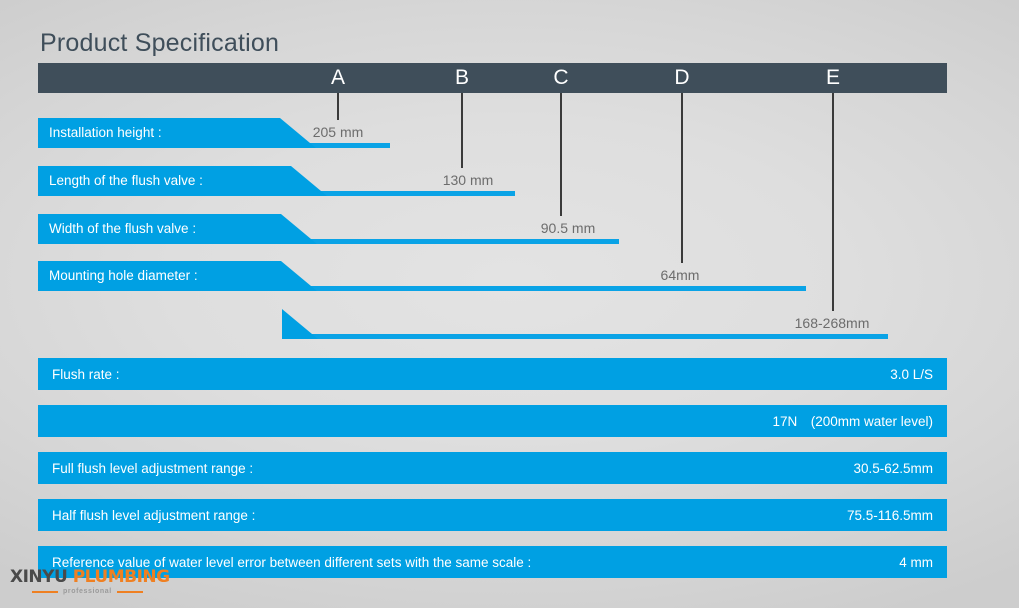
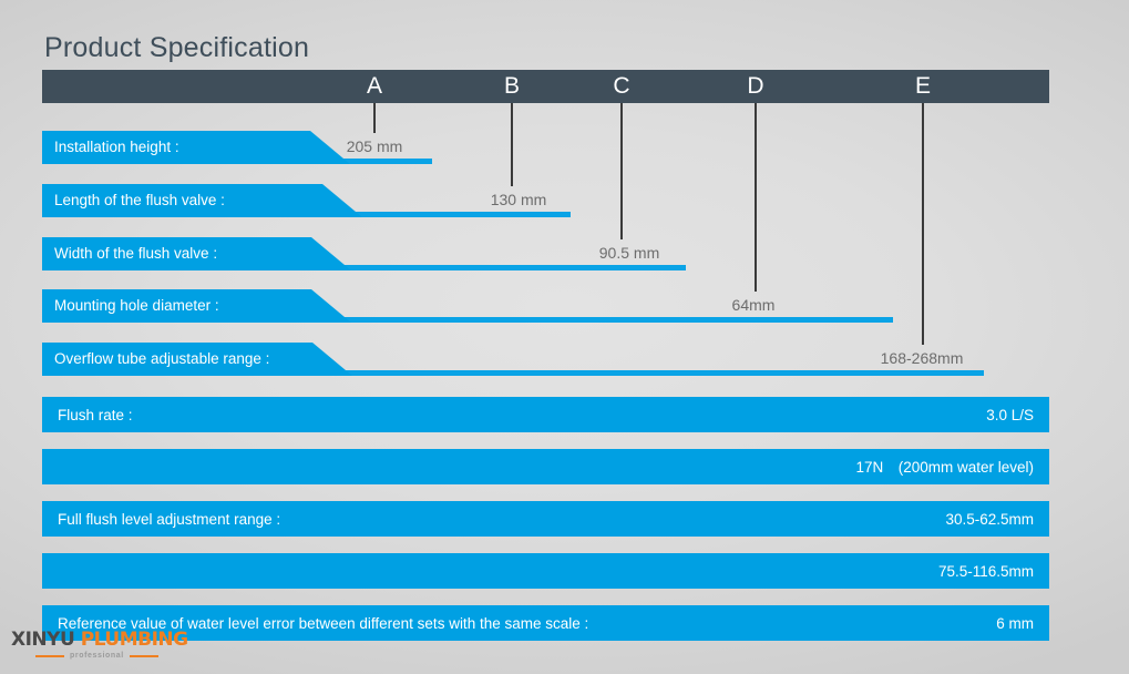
  Product Specification
  A
  B
  C
  D
  E
  Installation height :
  205 mm
  Length of the flush valve :
  130 mm
  Width of the flush valve :
  90.5 mm
  Mounting hole diameter :
  64mm
+ Overflow tube adjustable range :
  168-268mm
  Flush rate :
  3.0 L/S
  17N (200mm water level)
  Full flush level adjustment range :
  30.5-62.5mm
- Half flush level adjustment range :
  75.5-116.5mm
  Reference value of water level error between different sets with the same scale :
- 4 mm
+ 6 mm
  XINYU PLUMBING
